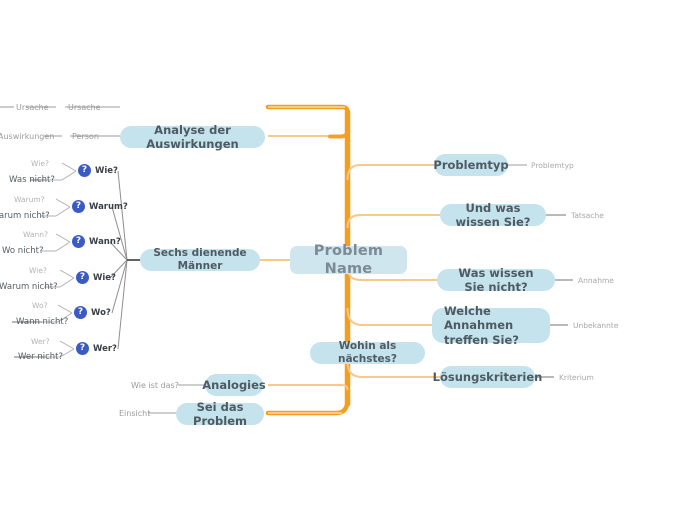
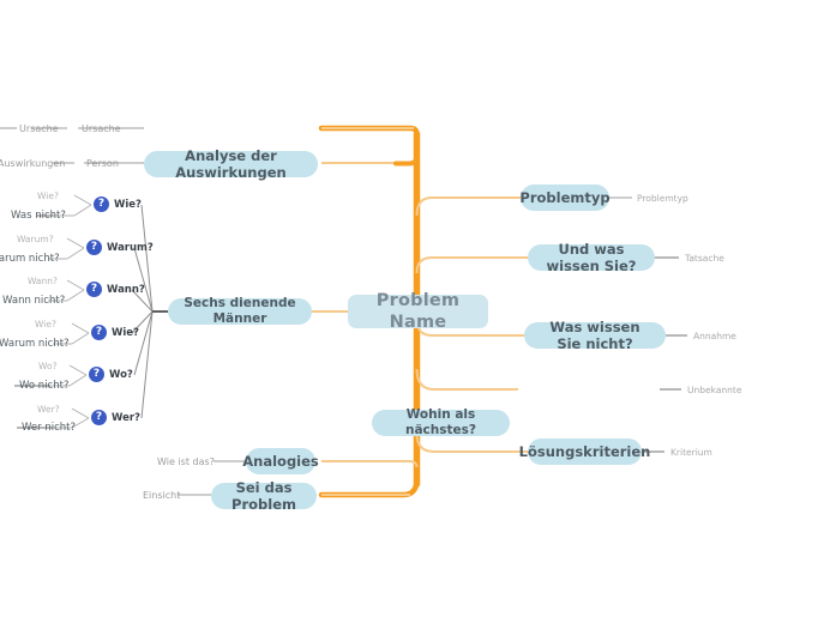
  Problem Name
  Problemtyp
  Problemtyp
  Und was wissen Sie?
  Tatsache
  Was wissen Sie nicht?
  Annahme
- Welche Annahmen
- treffen Sie?
  Unbekannte
  Lösungskriterien
  Kriterium
  Ursache
  Ursache
  Analyse der Auswirkungen
  Person
  Auswirkungen
  Analogies
  Wie ist das?
  Sei das Problem
  Einsicht
  Sechs dienende Männer
  ?
  Wie?
  Wie?
  Was nicht?
  ?
  Warum?
  Warum?
  arum nicht?
  ?
  Wann?
  Wann?
- Wo nicht?
+ Wann nicht?
  ?
  Wie?
  Wie?
  Warum nicht?
  ?
  Wo?
  Wo?
- Wann nicht?
+ Wo nicht?
  ?
  Wer?
  Wer?
  Wer nicht?
  Wohin als nächstes?
